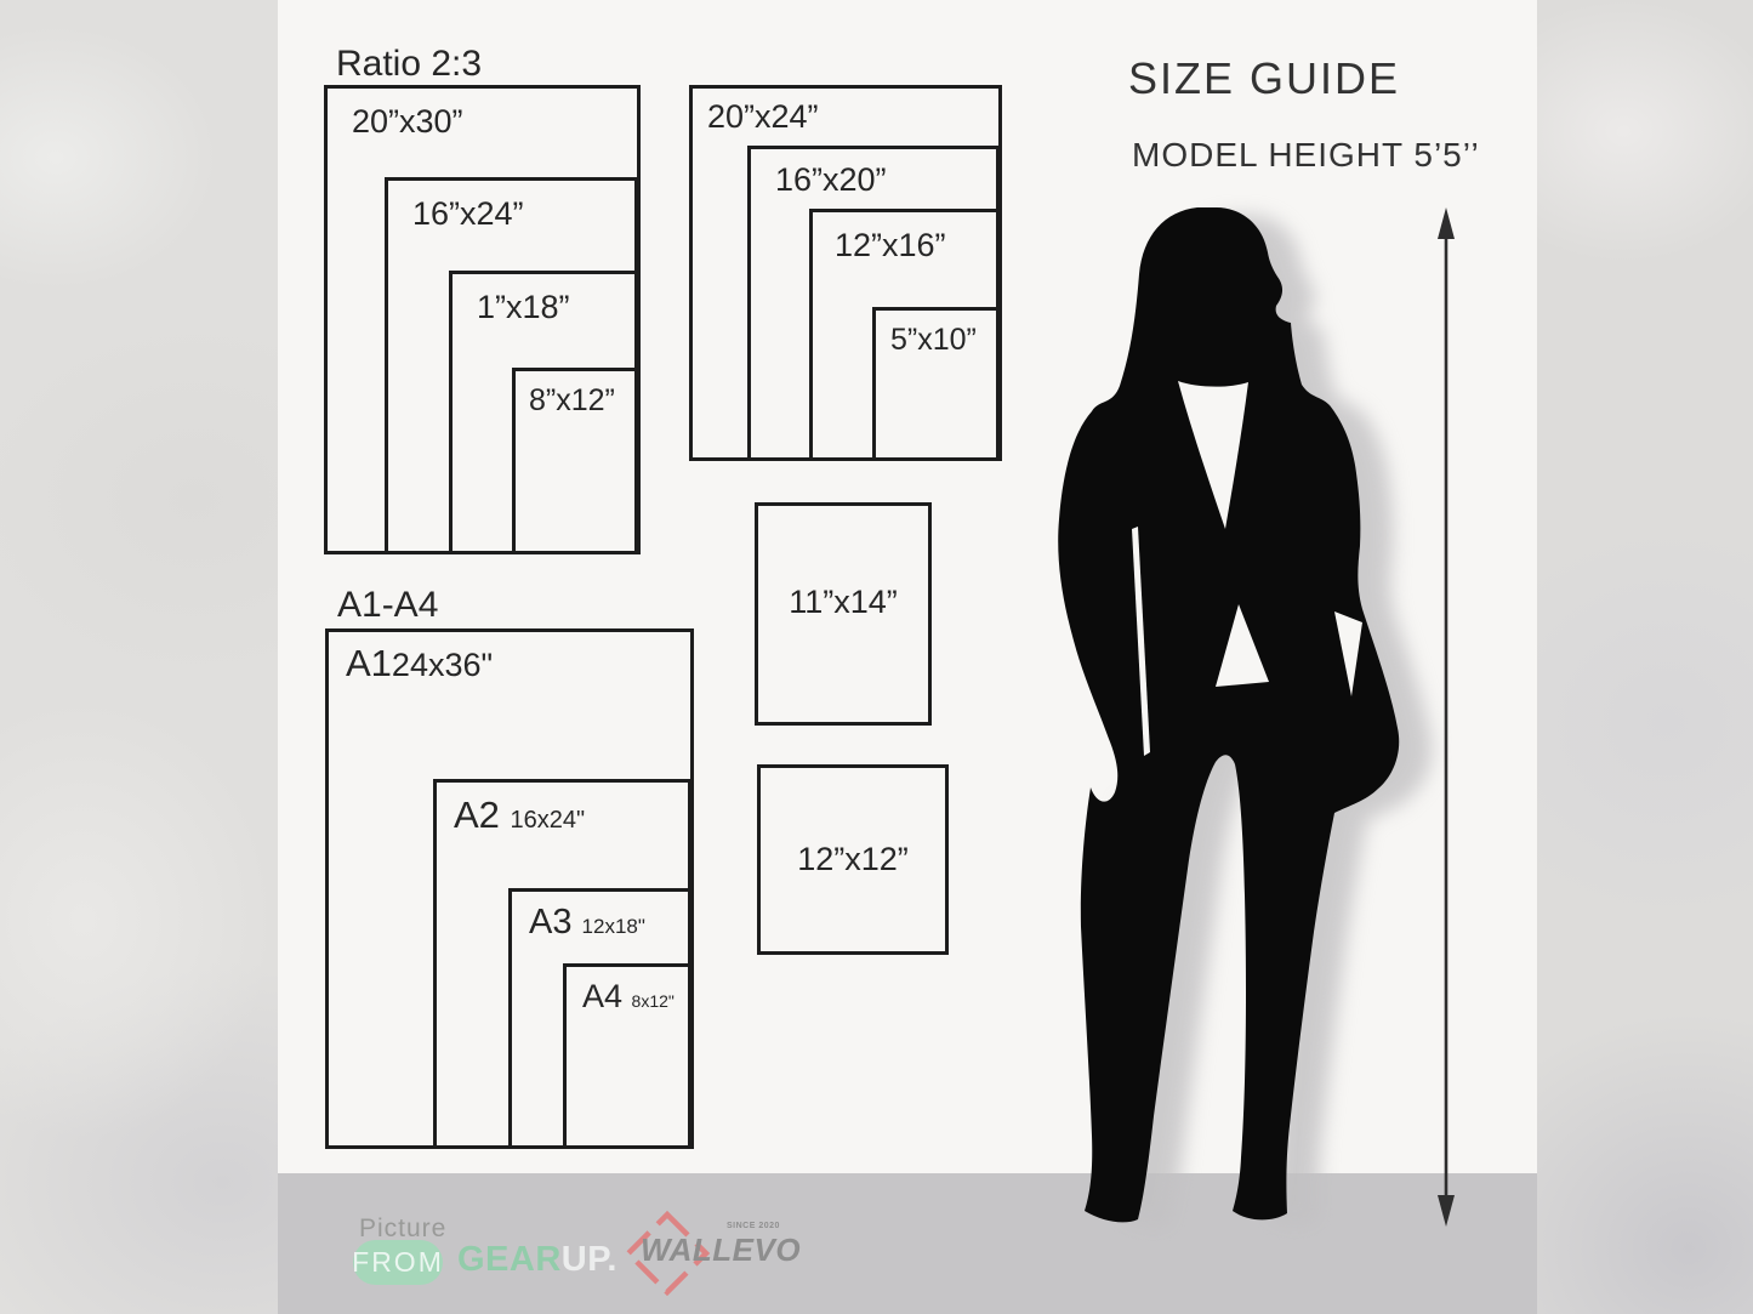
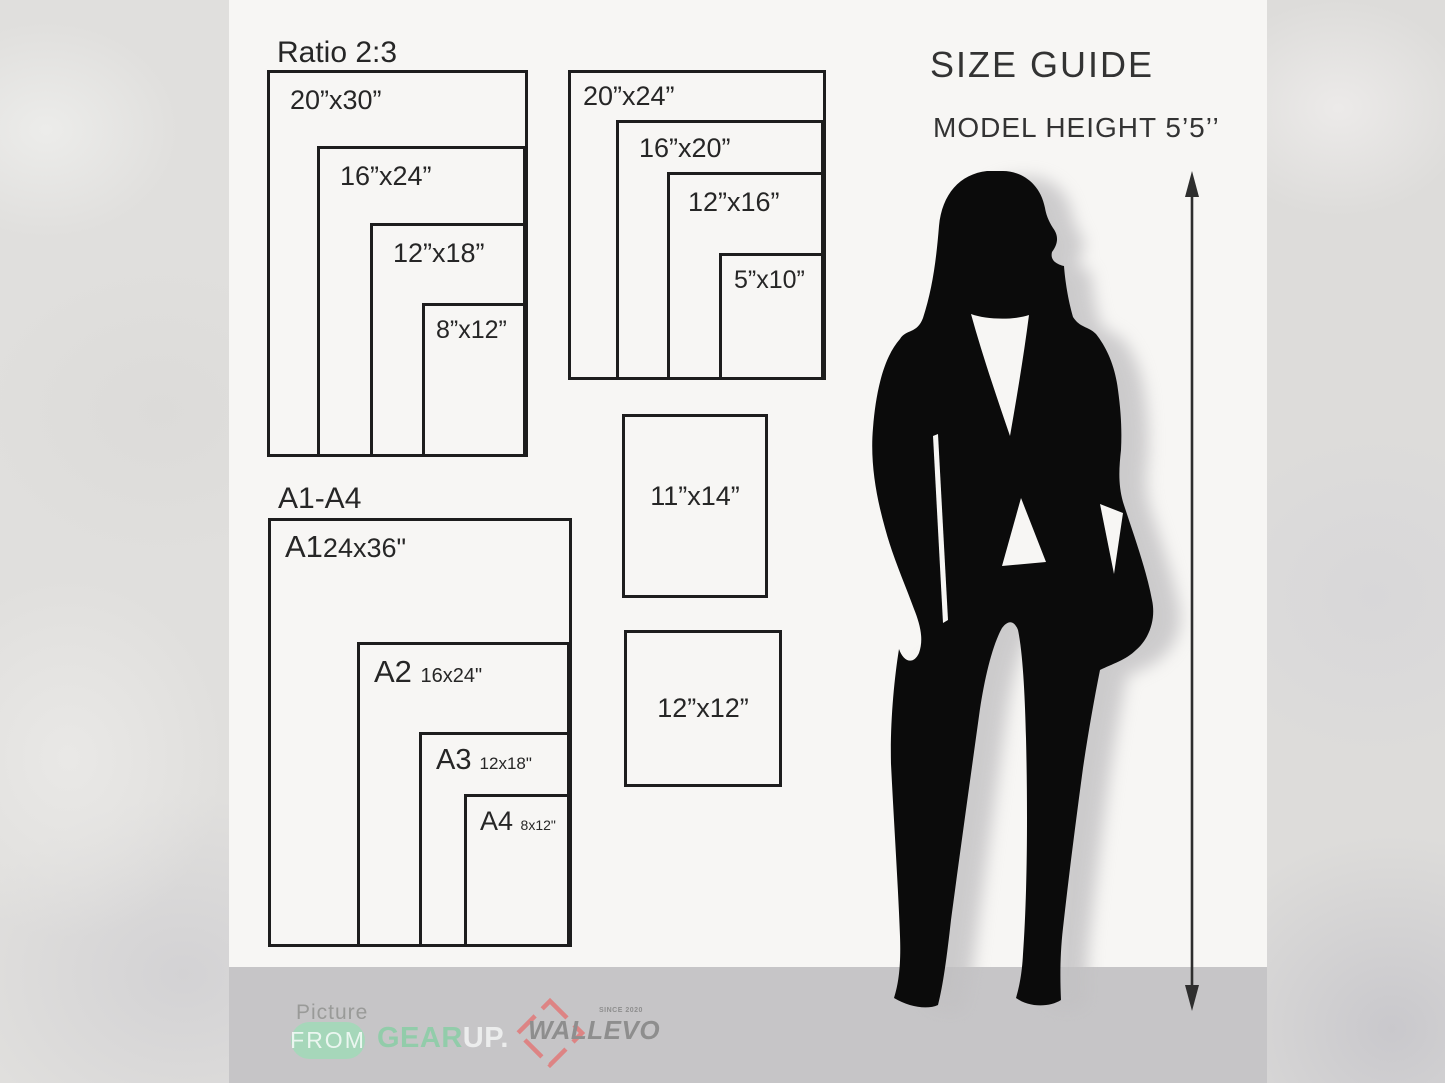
  Ratio 2:3
  A1-A4
  SIZE GUIDE
  MODEL HEIGHT 5’5’’
  20”x30”
  16”x24”
- 1”x18”
+ 12”x18”
  8”x12”
  20”x24”
  16”x20”
  12”x16”
  5”x10”
  A124x36"
  A2 16x24"
  A3 12x18"
  A4 8x12"
  11”x14”
  12”x12”
  Picture
  FROM
  GEARUP.
  WALLEVO
